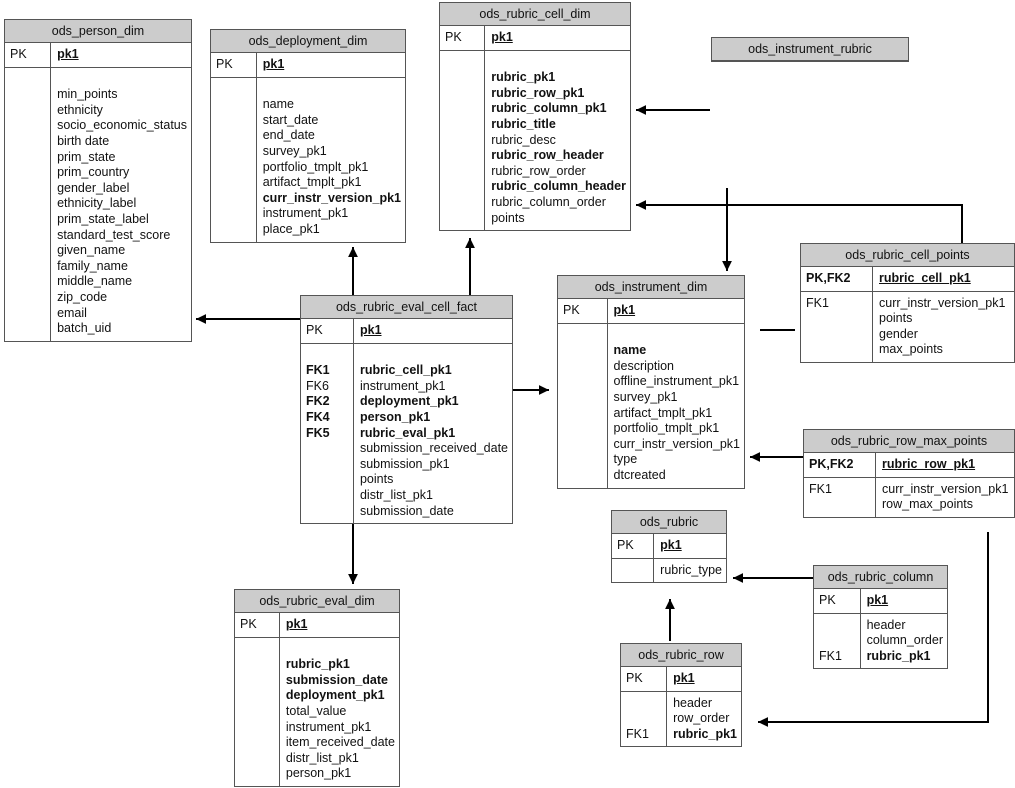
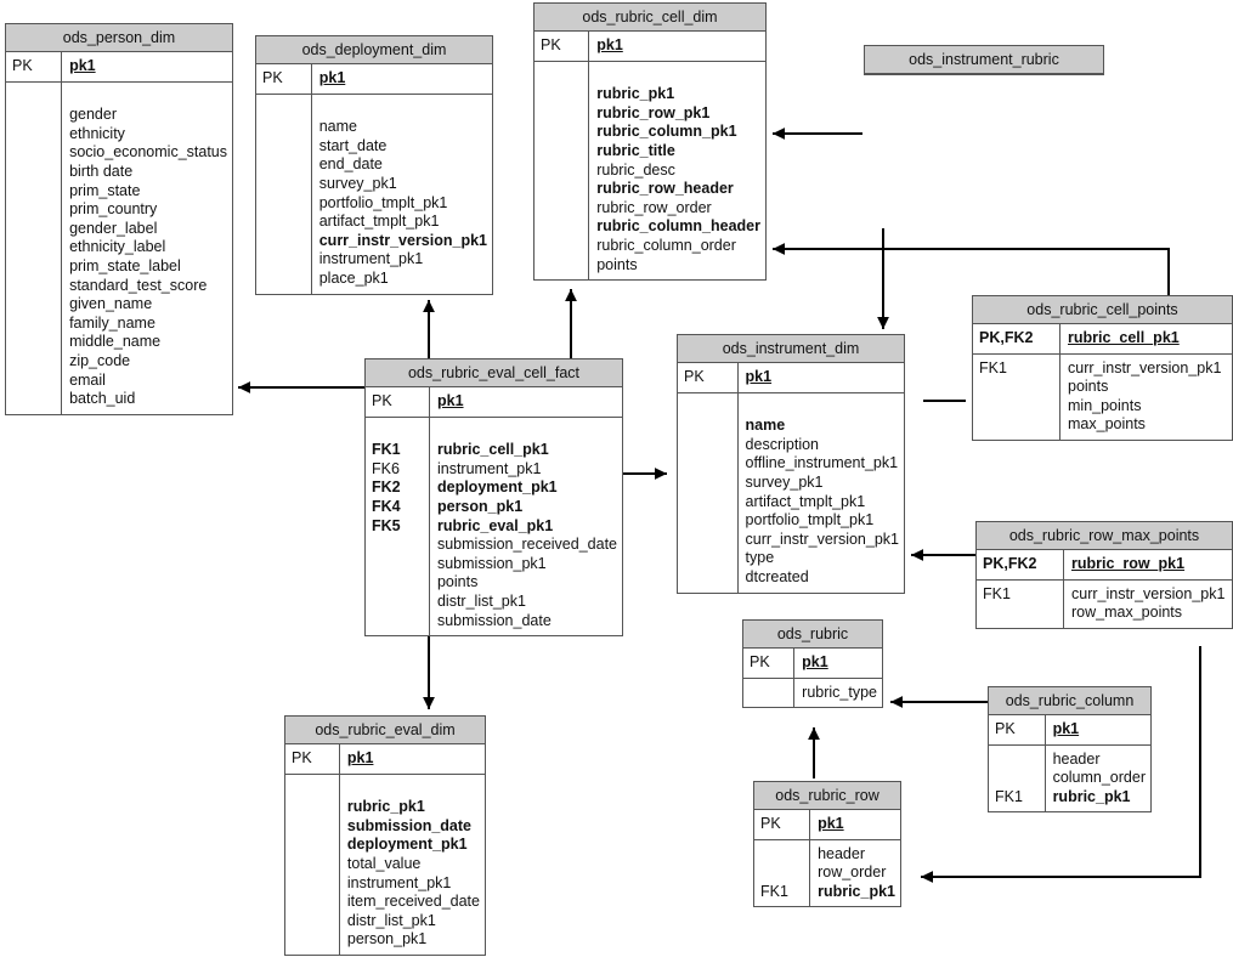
  ods_person_dim
  PK	pk1
- 	min_points ethnicity socio_economic_status birth date prim_state prim_country gender_label ethnicity_label prim_state_label standard_test_score given_name family_name middle_name zip_code email batch_uid
+ 	gender ethnicity socio_economic_status birth date prim_state prim_country gender_label ethnicity_label prim_state_label standard_test_score given_name family_name middle_name zip_code email batch_uid
  ods_deployment_dim
  PK	pk1
  	name start_date end_date survey_pk1 portfolio_tmplt_pk1 artifact_tmplt_pk1 curr_instr_version_pk1 instrument_pk1 place_pk1
  ods_rubric_cell_dim
  PK	pk1
  	rubric_pk1 rubric_row_pk1 rubric_column_pk1 rubric_title rubric_desc rubric_row_header rubric_row_order rubric_column_header rubric_column_order points
  ods_instrument_rubric
  ods_rubric_cell_points
  PK,FK2	rubric_cell_pk1
- FK1	curr_instr_version_pk1 points gender max_points
+ FK1	curr_instr_version_pk1 points min_points max_points
  ods_rubric_eval_cell_fact
  PK	pk1
  FK1 FK6 FK2 FK4 FK5	rubric_cell_pk1 instrument_pk1 deployment_pk1 person_pk1 rubric_eval_pk1 submission_received_date submission_pk1 points distr_list_pk1 submission_date
  ods_instrument_dim
  PK	pk1
  	name description offline_instrument_pk1 survey_pk1 artifact_tmplt_pk1 portfolio_tmplt_pk1 curr_instr_version_pk1 type dtcreated
  ods_rubric_row_max_points
  PK,FK2	rubric_row_pk1
  FK1	curr_instr_version_pk1 row_max_points
  ods_rubric_eval_dim
  PK	pk1
  	rubric_pk1 submission_date deployment_pk1 total_value instrument_pk1 item_received_date distr_list_pk1 person_pk1
  ods_rubric
  PK	pk1
  	rubric_type
  ods_rubric_column
  PK	pk1
  FK1	header column_order rubric_pk1
  ods_rubric_row
  PK	pk1
  FK1	header row_order rubric_pk1
